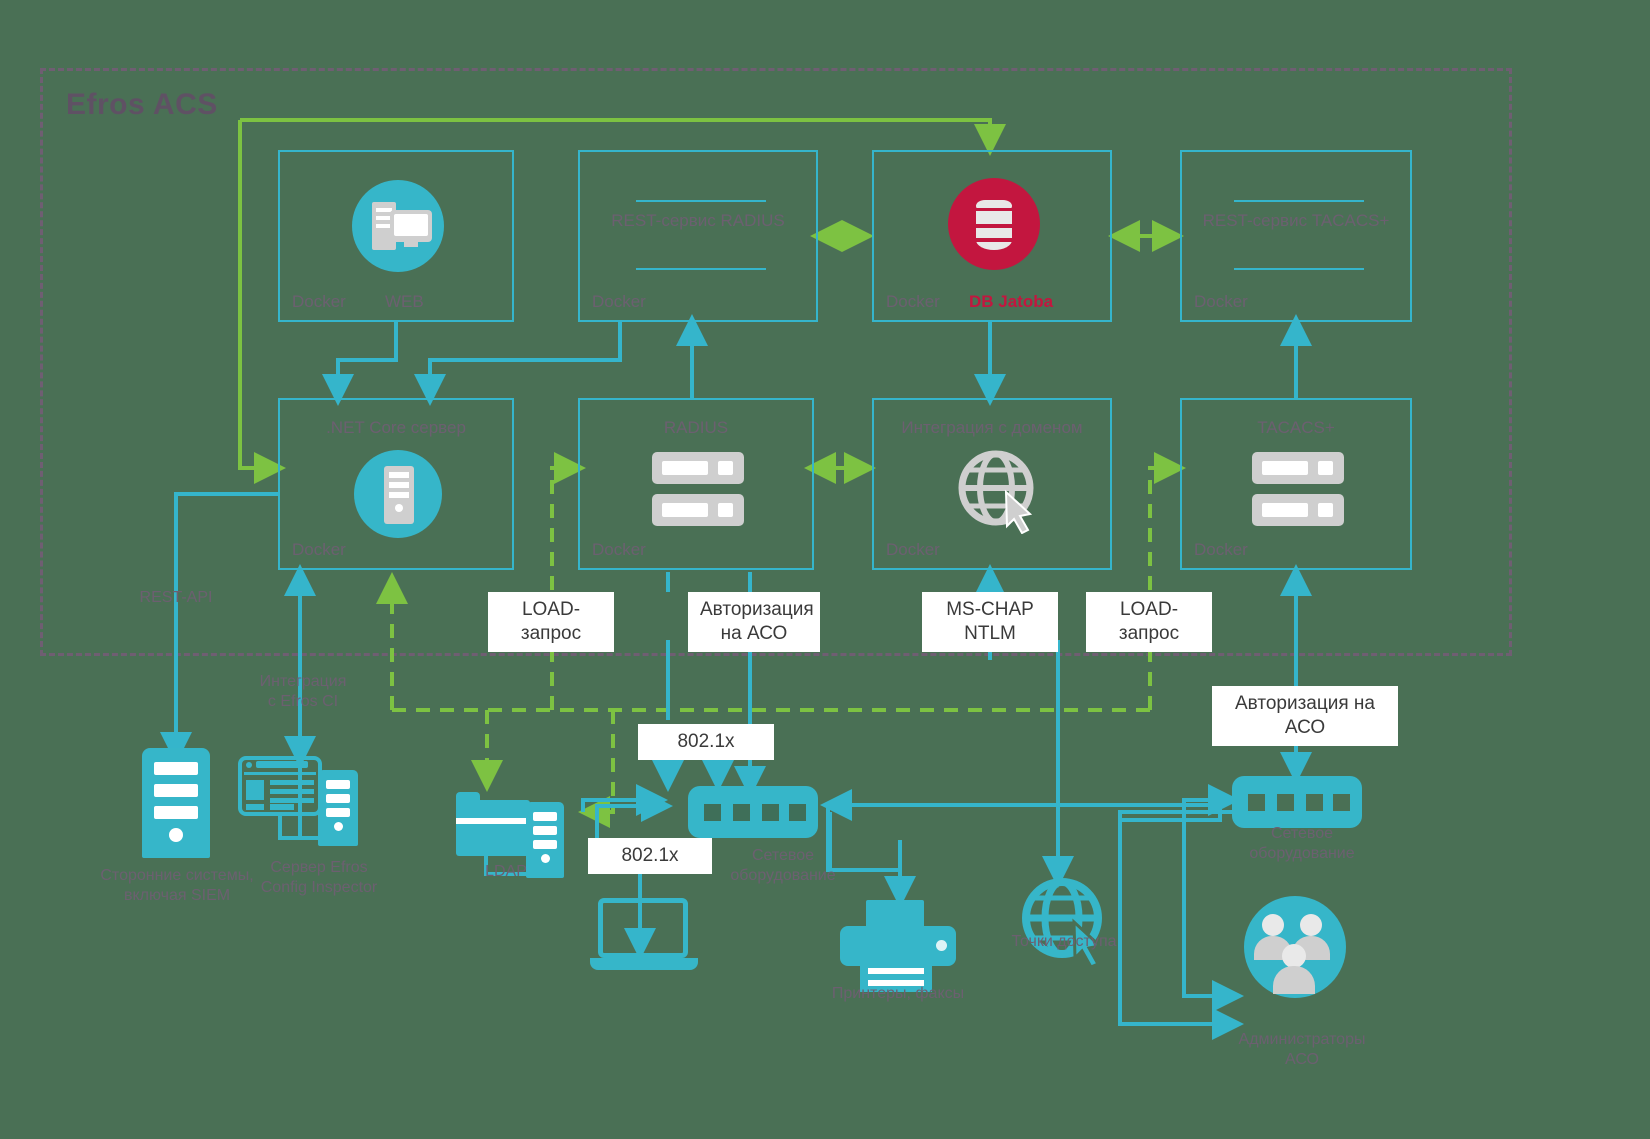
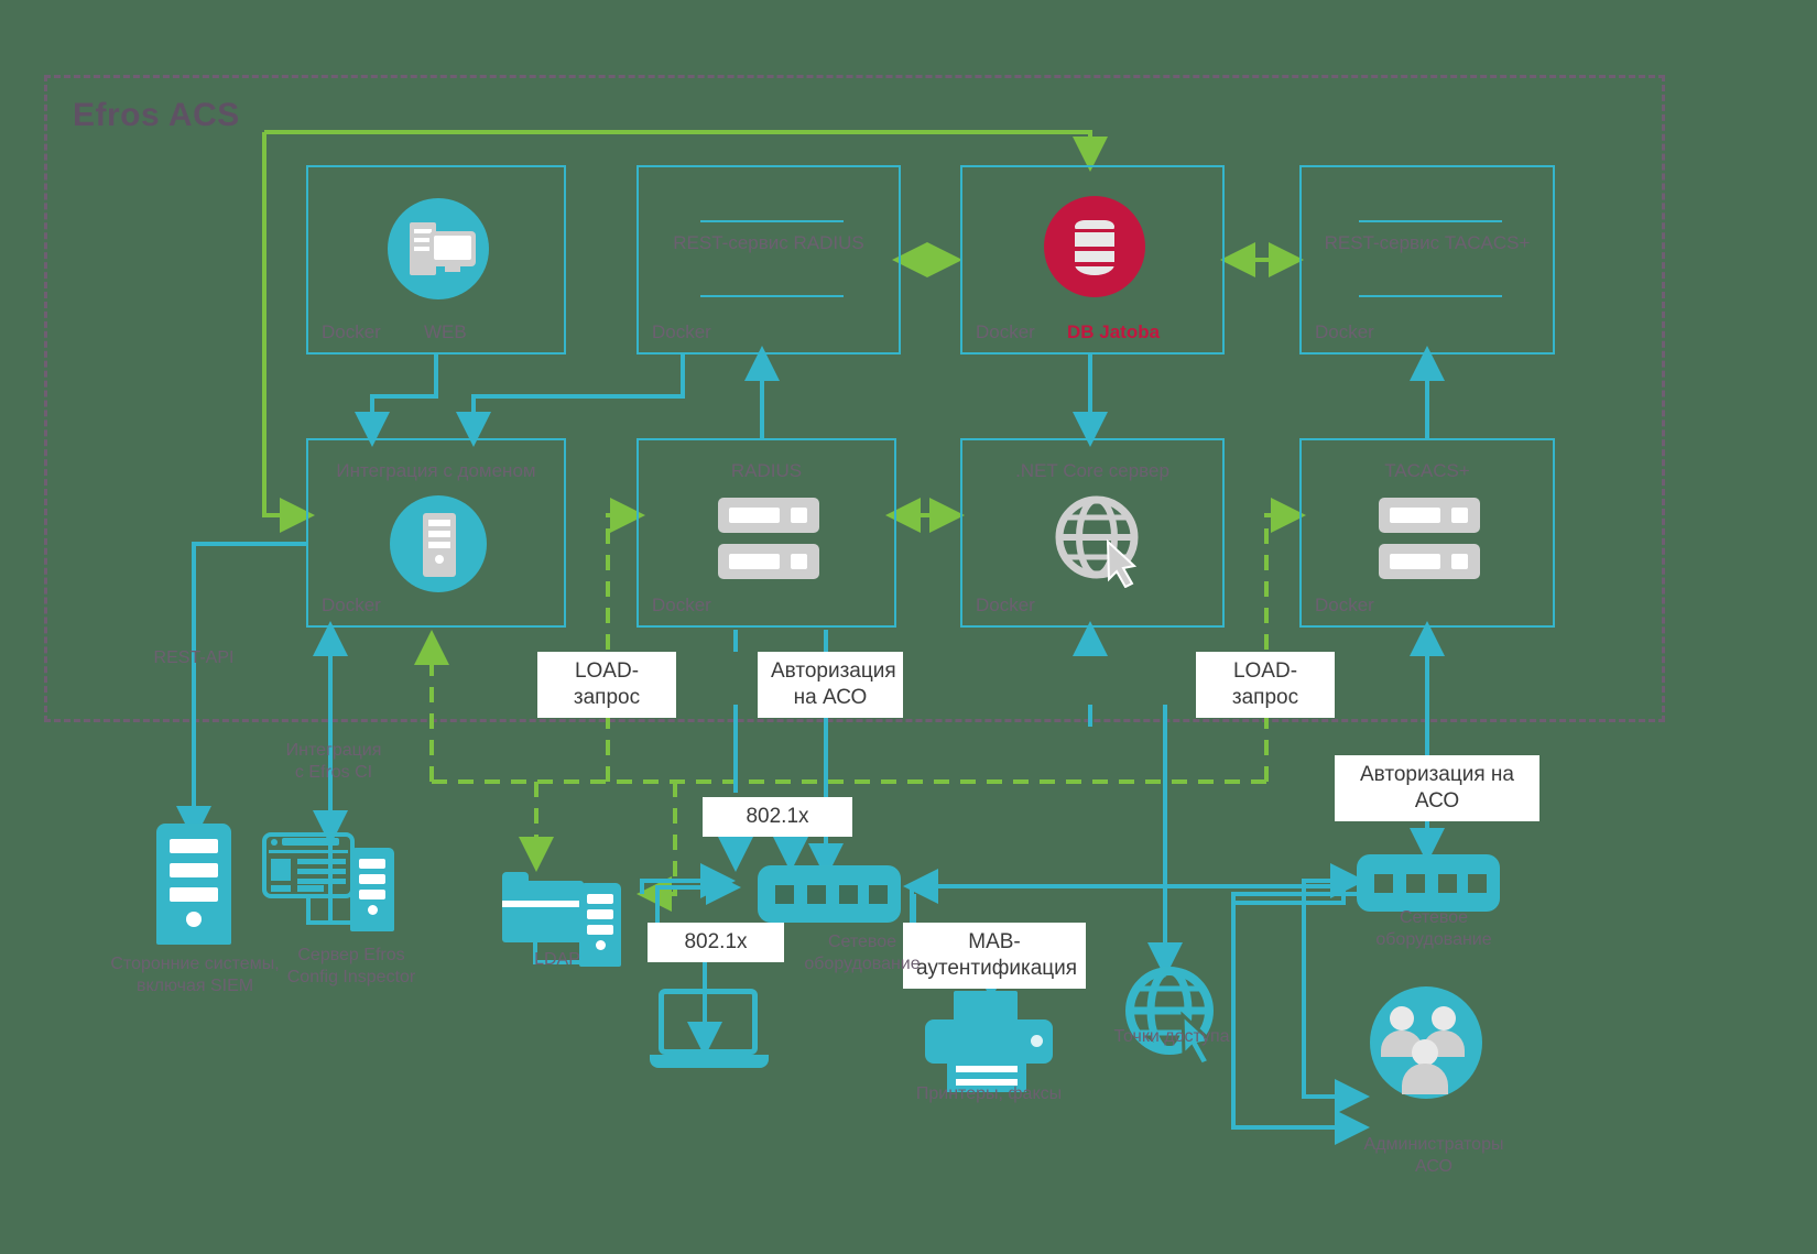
  Efros ACS
  Docker
  WEB
  REST-сервис RADIUS
  Docker
  Docker
  DB Jatoba
  REST-сервис TACACS+
  Docker
- .NET Core сервер
+ Интеграция с доменом
  Docker
  RADIUS
  Docker
- Интеграция с доменом
+ .NET Core сервер
  Docker
  TACACS+
  Docker
  LOAD-запрос
  Авторизация
  на АСО
- MS-CHAP
- NTLM
  LOAD-запрос
  Авторизация на АСО
  802.1x
  802.1x
+ MAB-аутентификация
  REST-API
  Интеграция
  с Efros CI
  Сторонние системы,
  включая SIEM
  Сервер Efros
  Config Inspector
  LDAP
  Сетевое
  оборудование
  Принтеры, факсы
  Точки доступа
  Сетевое оборудование
  Администраторы АСО
